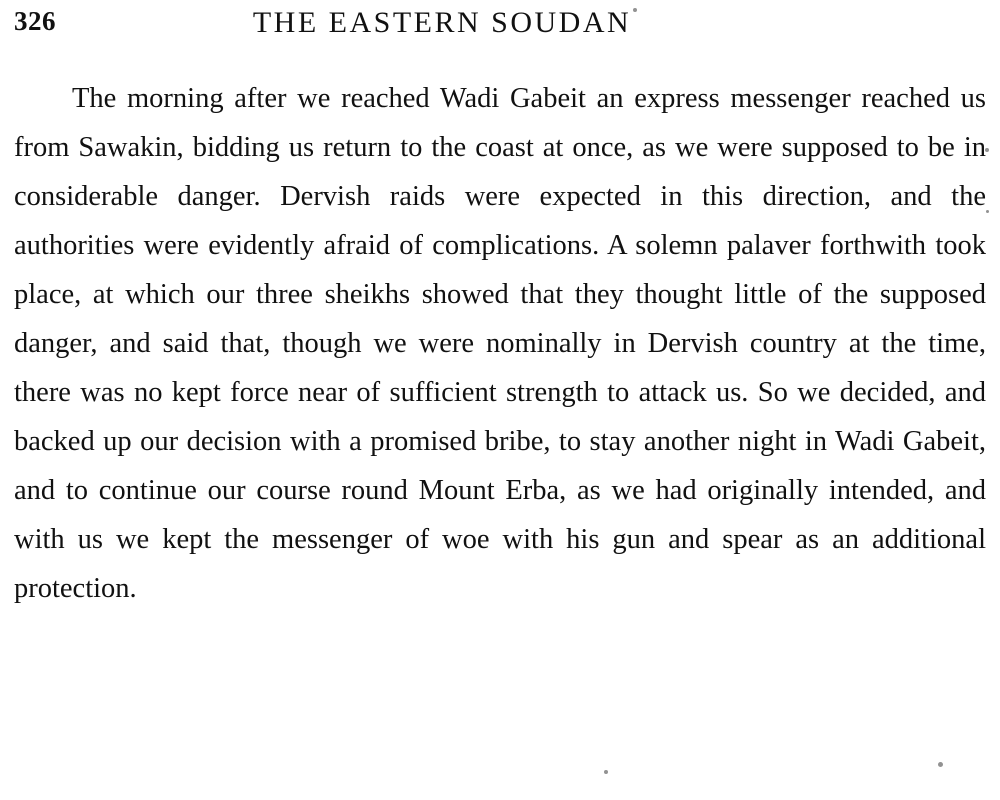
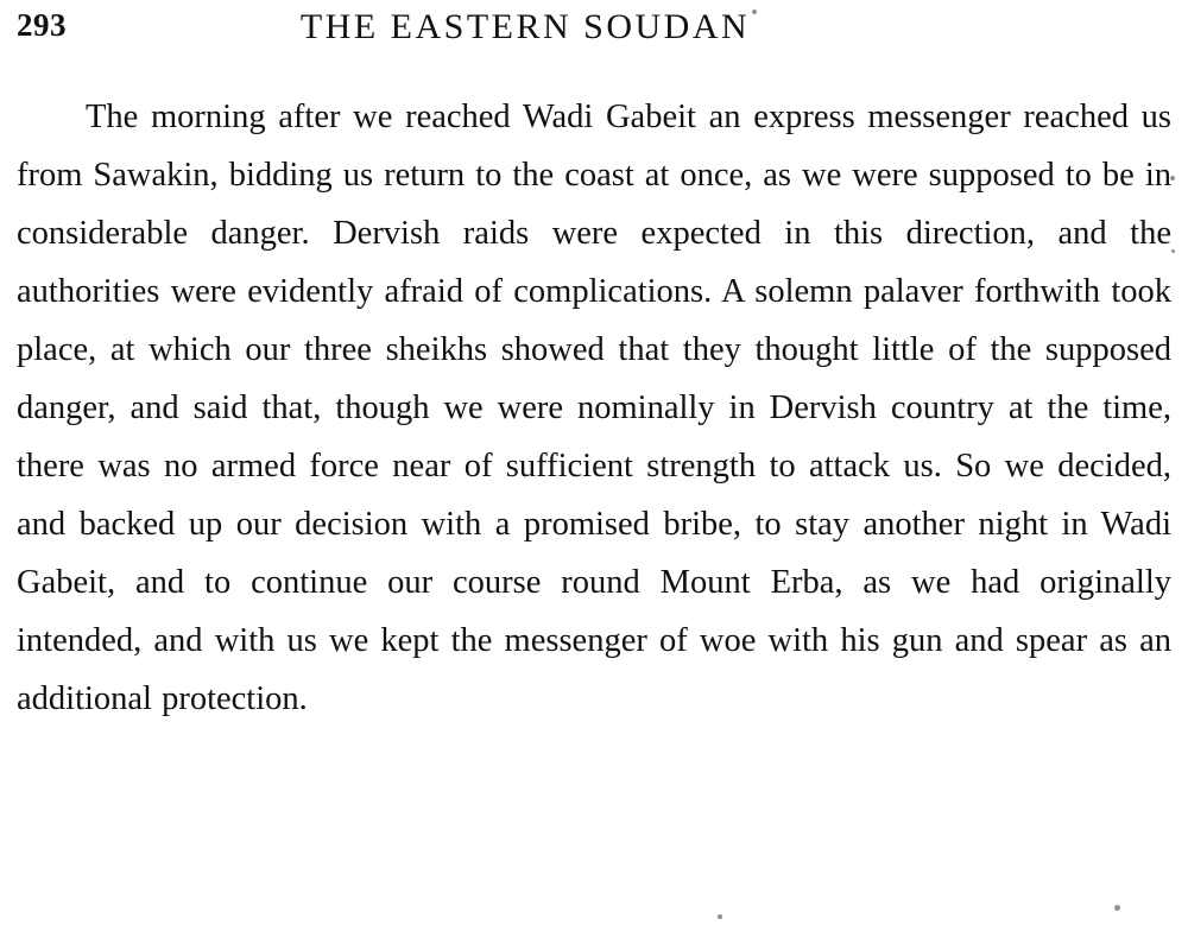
- 326
+ 293
  THE EASTERN SOUDAN
- The morning after we reached Wadi Gabeit an express messenger reached us from Sawakin, bidding us return to the coast at once, as we were supposed to be in considerable danger. Dervish raids were expected in this direction, and the authorities were evidently afraid of complications. A solemn palaver forthwith took place, at which our three sheikhs showed that they thought little of the supposed danger, and said that, though we were nominally in Dervish country at the time, there was no kept force near of sufficient strength to attack us. So we decided, and backed up our decision with a promised bribe, to stay another night in Wadi Gabeit, and to continue our course round Mount Erba, as we had originally intended, and with us we kept the messenger of woe with his gun and spear as an additional protection.
+ The morning after we reached Wadi Gabeit an express messenger reached us from Sawakin, bidding us return to the coast at once, as we were supposed to be in considerable danger. Dervish raids were expected in this direction, and the authorities were evidently afraid of complications. A solemn palaver forthwith took place, at which our three sheikhs showed that they thought little of the supposed danger, and said that, though we were nominally in Dervish country at the time, there was no armed force near of sufficient strength to attack us. So we decided, and backed up our decision with a promised bribe, to stay another night in Wadi Gabeit, and to continue our course round Mount Erba, as we had originally intended, and with us we kept the messenger of woe with his gun and spear as an additional protection.
